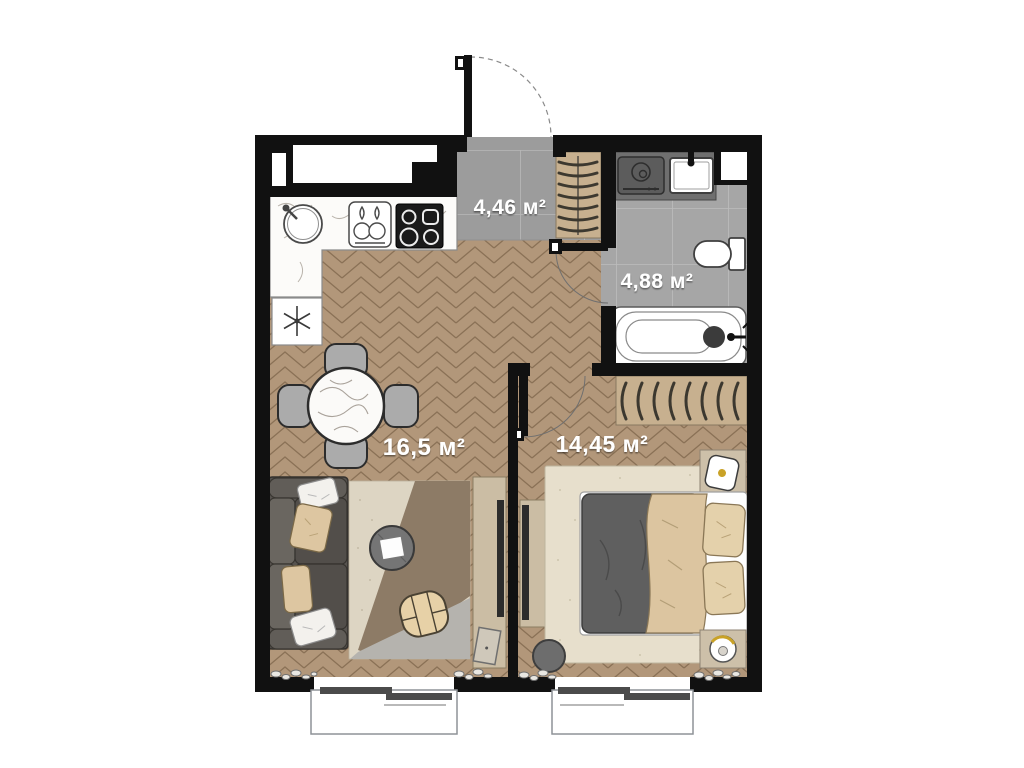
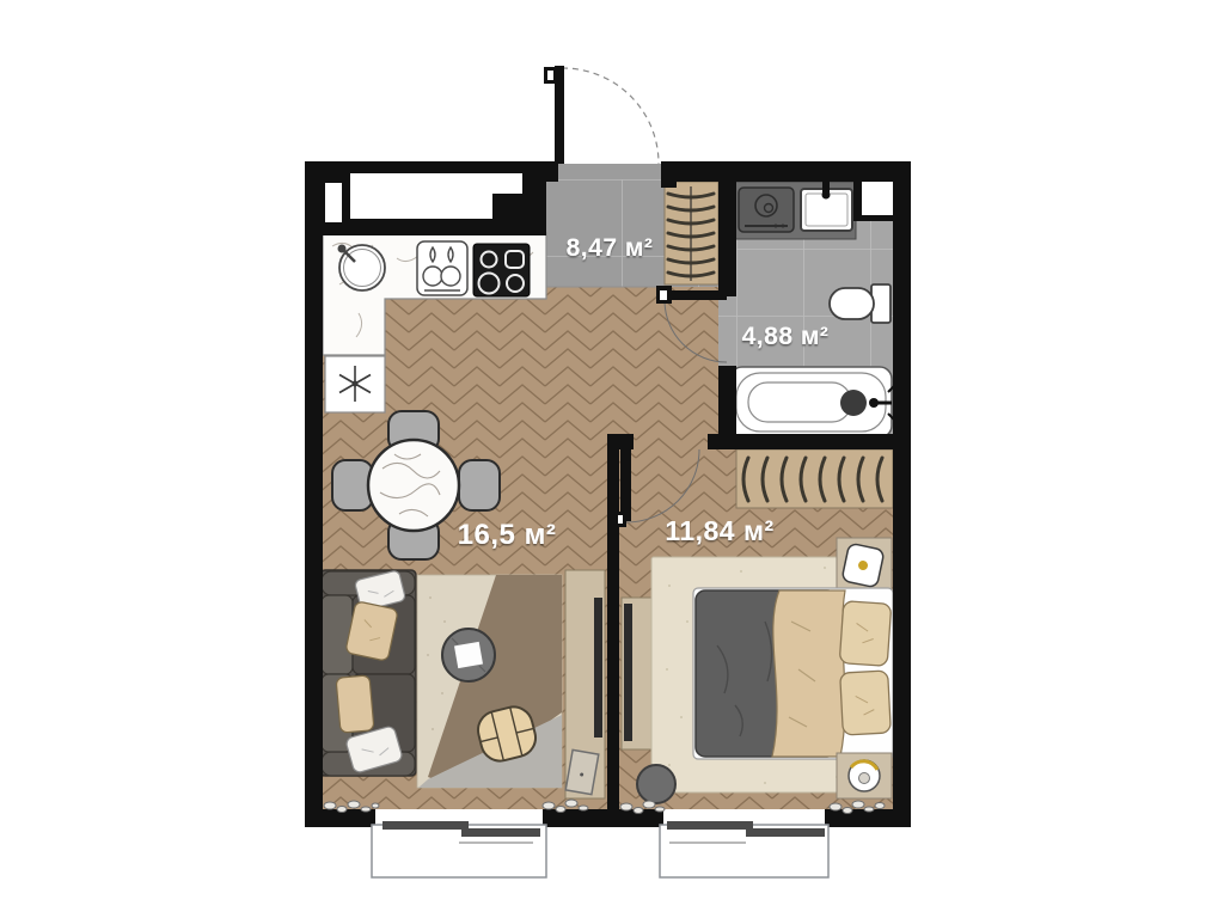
- 4,46 м²
+ 8,47 м²
  4,88 м²
  16,5 м²
- 14,45 м²
+ 11,84 м²
